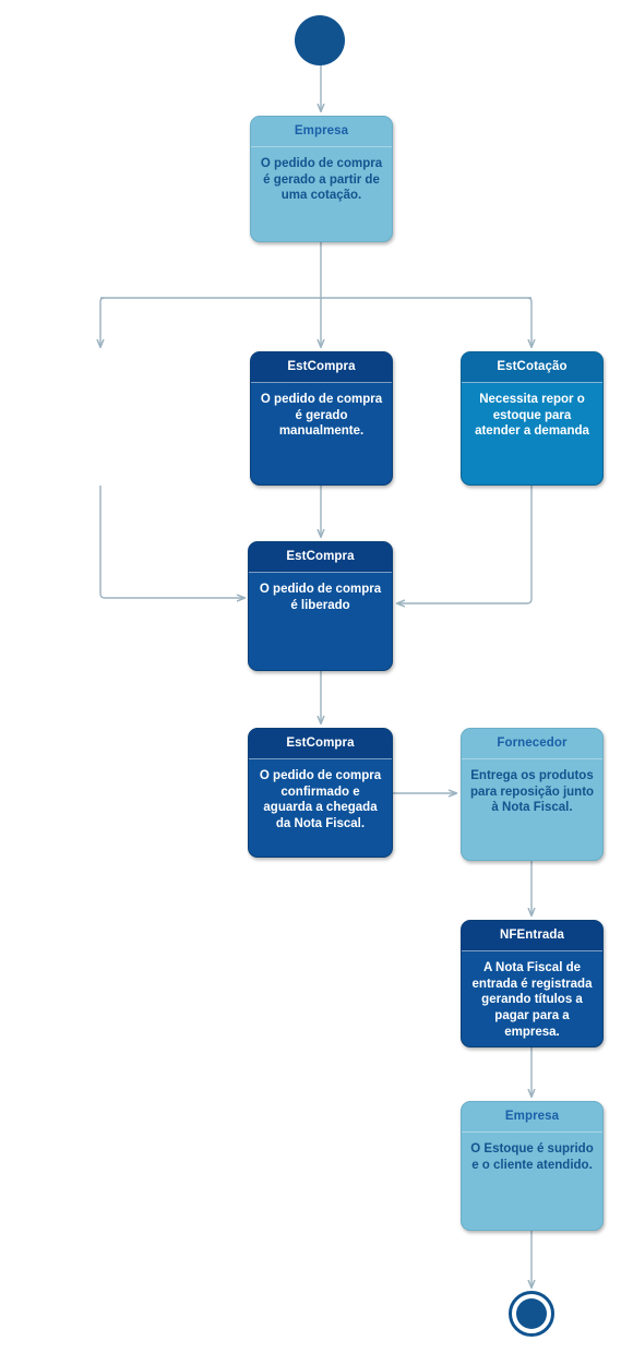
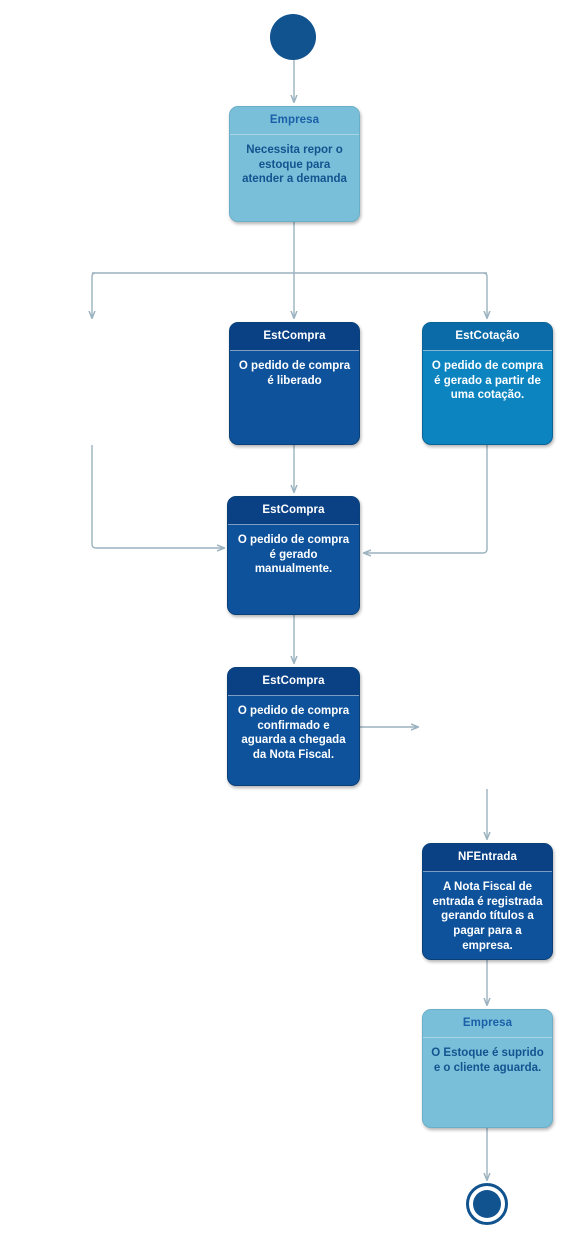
  Empresa
- O pedido de compra é gerado a partir de uma cotação.
+ Necessita repor o estoque para atender a demanda
  EstCompra
- O pedido de compra é gerado manualmente.
+ O pedido de compra é liberado
  EstCotação
- Necessita repor o estoque para atender a demanda
+ O pedido de compra é gerado a partir de uma cotação.
  EstCompra
- O pedido de compra é liberado
+ O pedido de compra é gerado manualmente.
  EstCompra
  O pedido de compra confirmado e aguarda a chegada da Nota Fiscal.
- Fornecedor
- Entrega os produtos para reposição junto à Nota Fiscal.
  NFEntrada
  A Nota Fiscal de entrada é registrada gerando títulos a pagar para a empresa.
  Empresa
- O Estoque é suprido e o cliente atendido.
+ O Estoque é suprido e o cliente aguarda.
